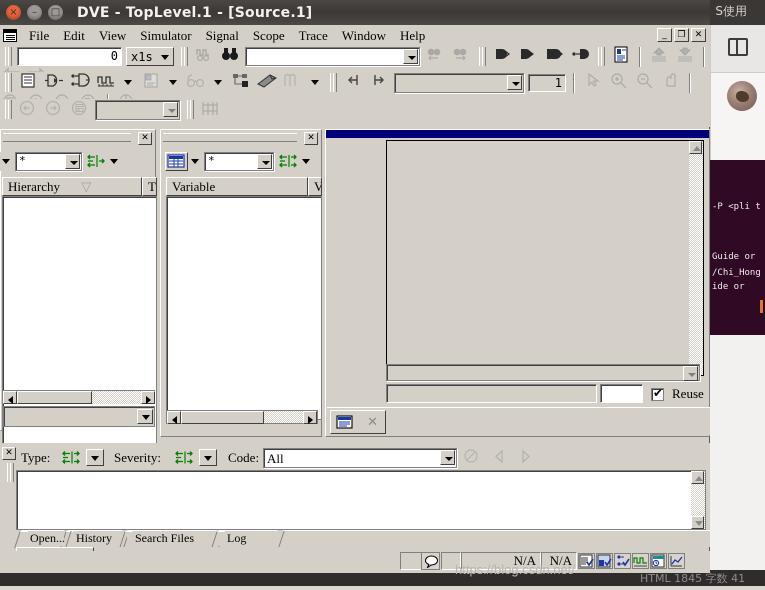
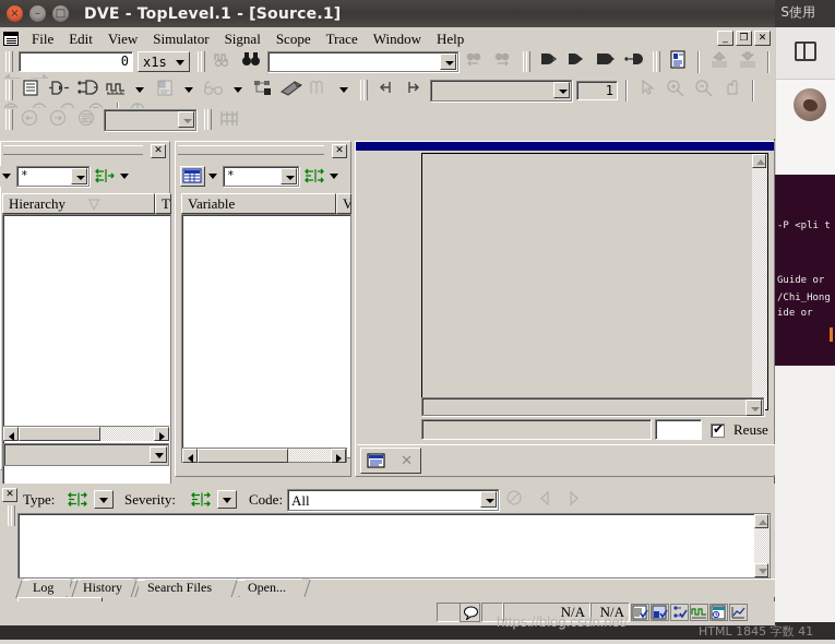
  S使用
  -P <pli t
  Guide or
  /Chi_Hong
  ide or
  ×
  –
  □
  DVE - TopLevel.1 - [Source.1]
  File
  Edit
  View
  Simulator
  Signal
  Scope
  Trace
  Window
  Help
  _
  ❐
  ✕
  0 x1s
  1
  ✕
  *
  Hierarchy ▽
  T
  ✕
  *
  Variable
  V
  Reuse
  ✕
  ✕
  Type:
  Severity:
  Code:
  All
- Open...
+ Log
  History
  Search Files
- Log
+ Open...
  N/A
  N/A
  https://blog.csdn.net/
  HTML 1845 字数 41
